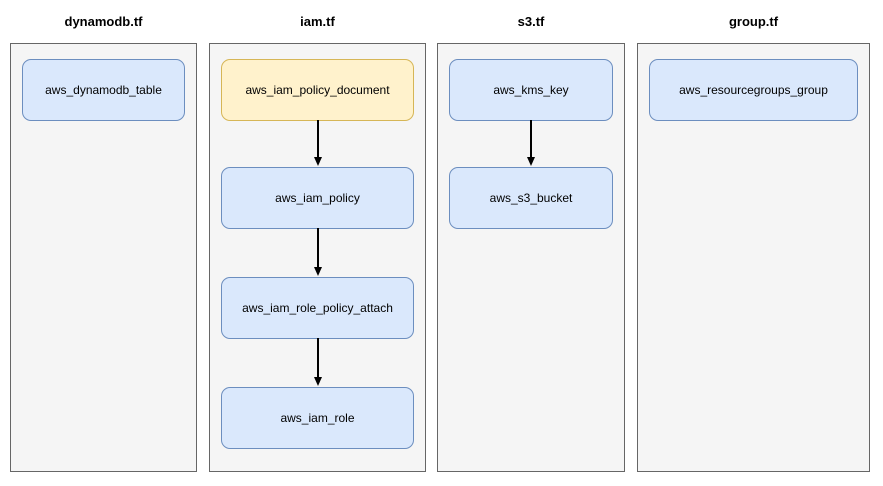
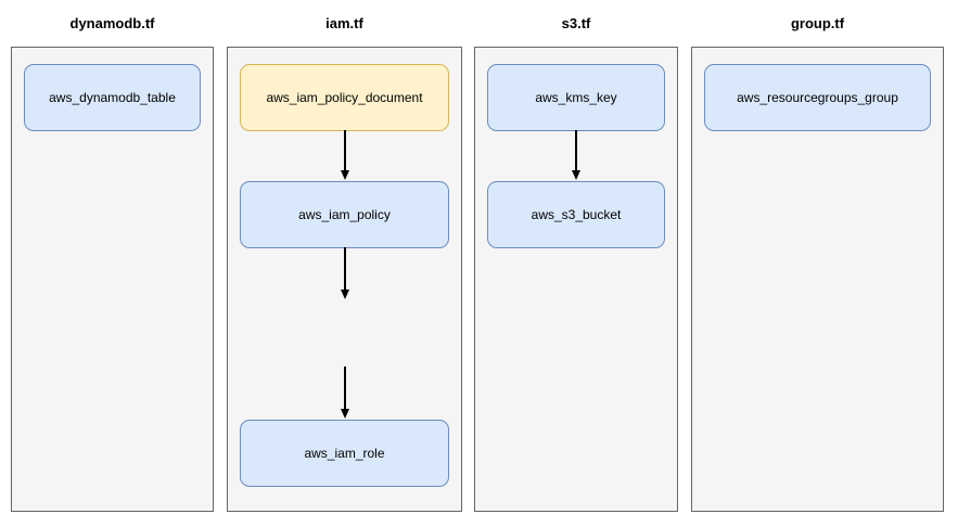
  dynamodb.tf
  iam.tf
  s3.tf
  group.tf
  aws_dynamodb_table
  aws_iam_policy_document
  aws_iam_policy
- aws_iam_role_policy_attach
  aws_iam_role
  aws_kms_key
  aws_s3_bucket
  aws_resourcegroups_group
